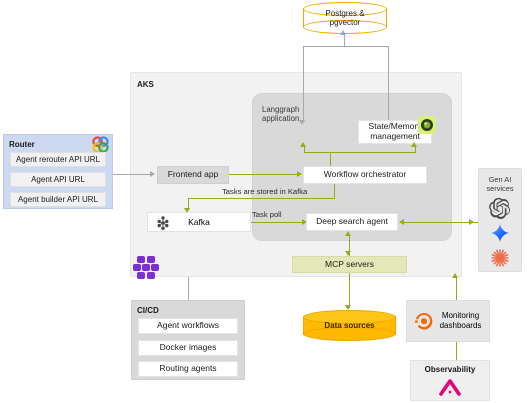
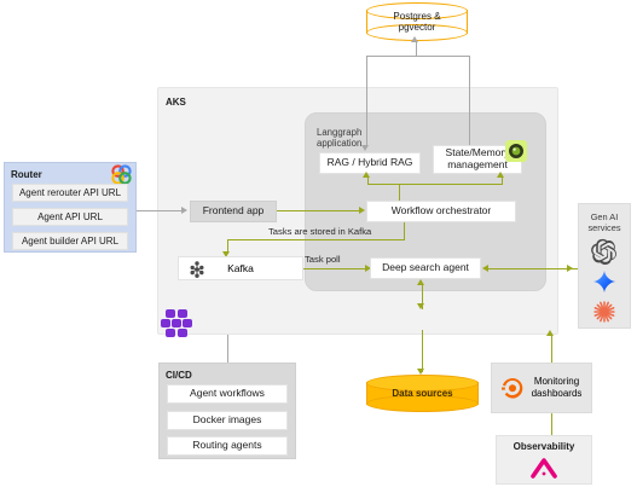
  AKS
  Langgraph
  application
  Postgres &
  pgvector
+ RAG / Hybrid RAG
  State/Memor
  management
  Workflow orchestrator
  Frontend app
  Tasks are stored in Kafka
  Kafka
  Task poll
  Deep search agent
- MCP servers
  Data sources
  Router
  Agent rerouter API URL
  Agent API URL
  Agent builder API URL
  CI/CD
  Agent workflows
  Docker images
  Routing agents
  Gen AI
  services
  Monitoring
  dashboards
  Observability
